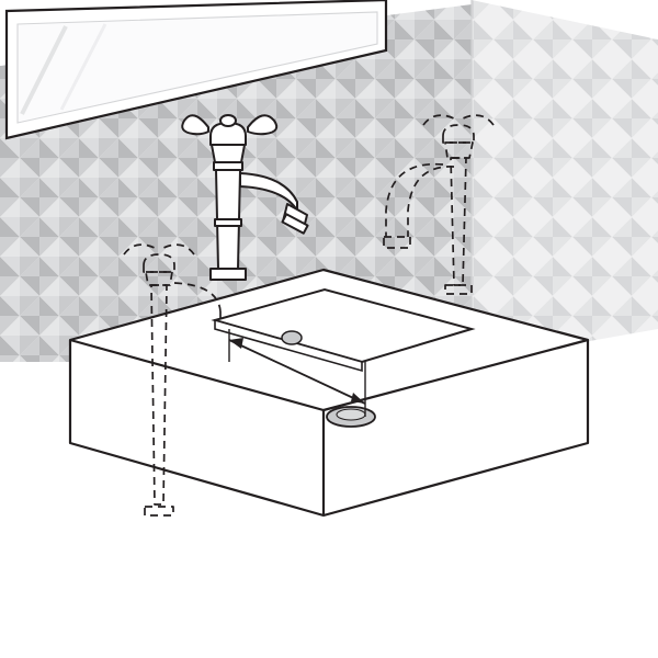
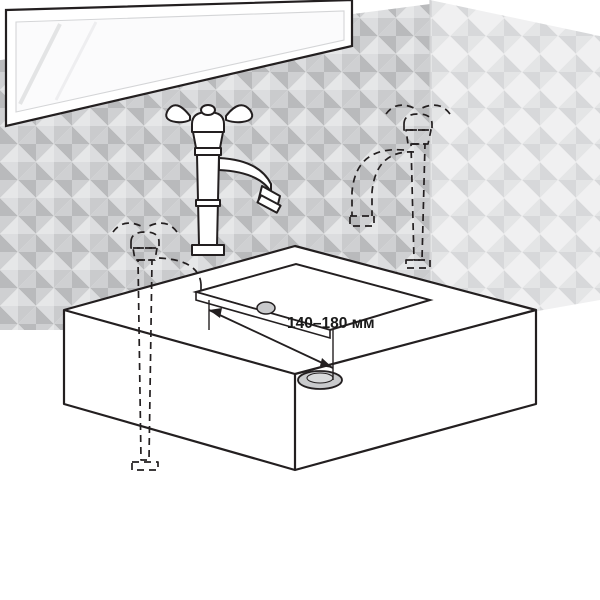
+ 140–180 мм
